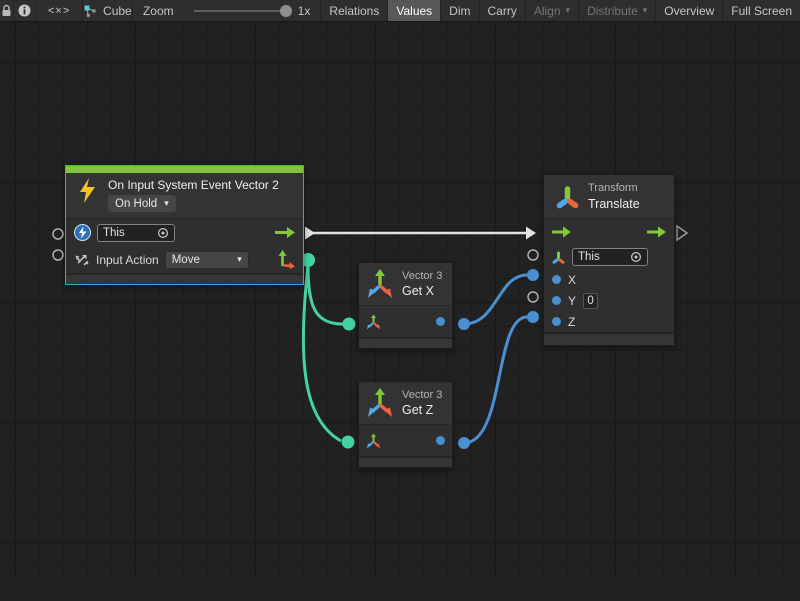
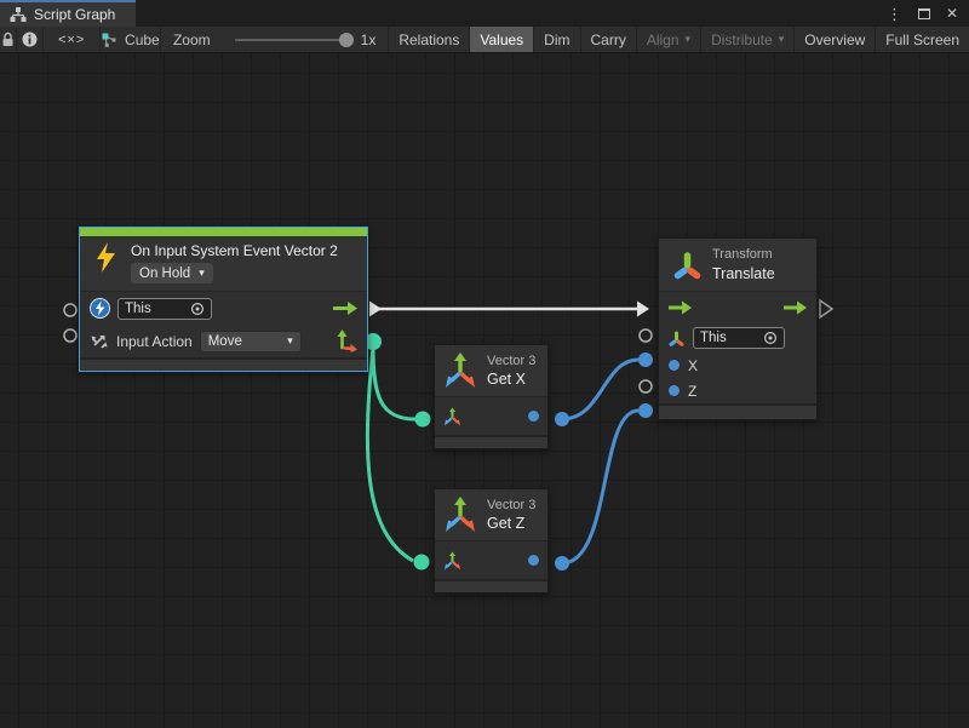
+ Script Graph
+ ⋮
+ ✕
  <×>
  Cube
  Zoom
  1x
  Relations
  Values
  Dim
  Carry
  Align
  ▾
  Distribute
  ▾
  Overview
  Full Screen
  On Input System Event Vector 2
  On Hold
  ▾
  This
  Input Action
  Move
  ▾
  Vector 3
  Get X
  Vector 3
  Get Z
  Transform
  Translate
  This
  X
- Y
- 0
  Z
